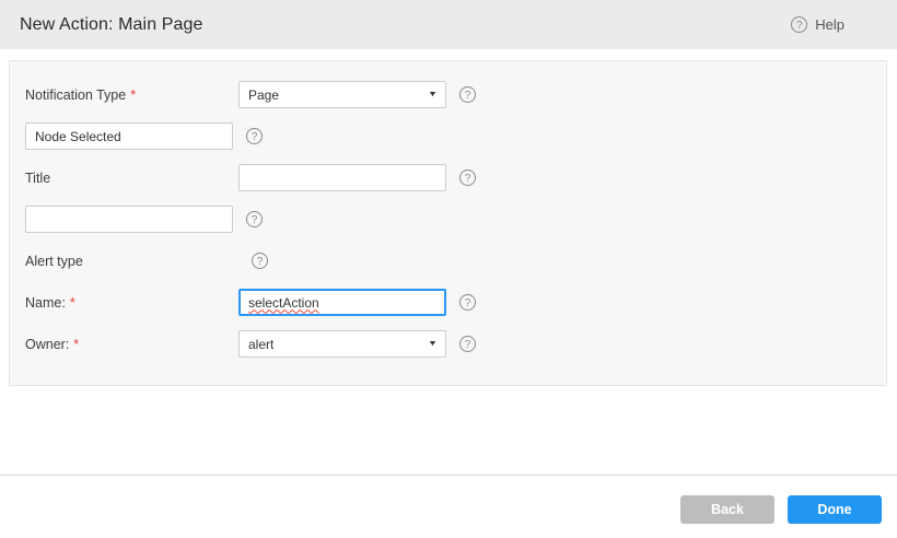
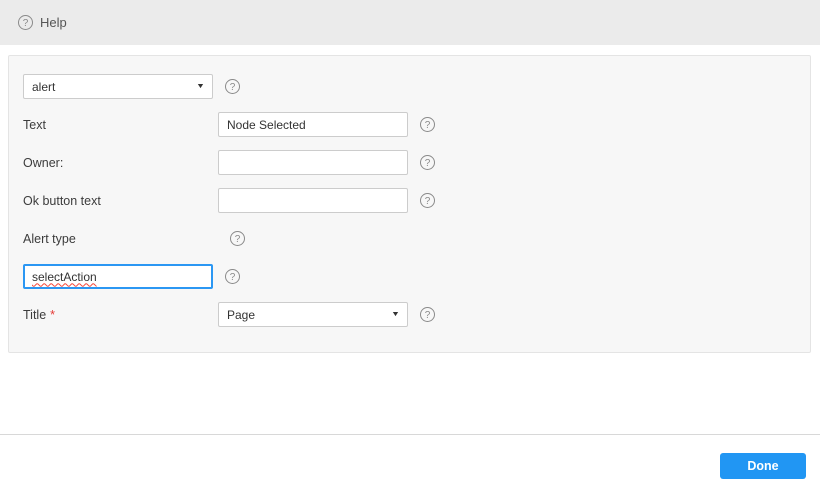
- New Action: Main Page
  ?
  Help
- Notification Type *
- Page
+ alert
  ?
+ Text
  Node Selected
  ?
- Title
+ Owner:
  ?
+ Ok button text
  ?
  Alert type
  ?
- Name: *
  selectAction
  ?
- Owner: *
+ Title *
- alert
+ Page
  ?
- Back
  Done
